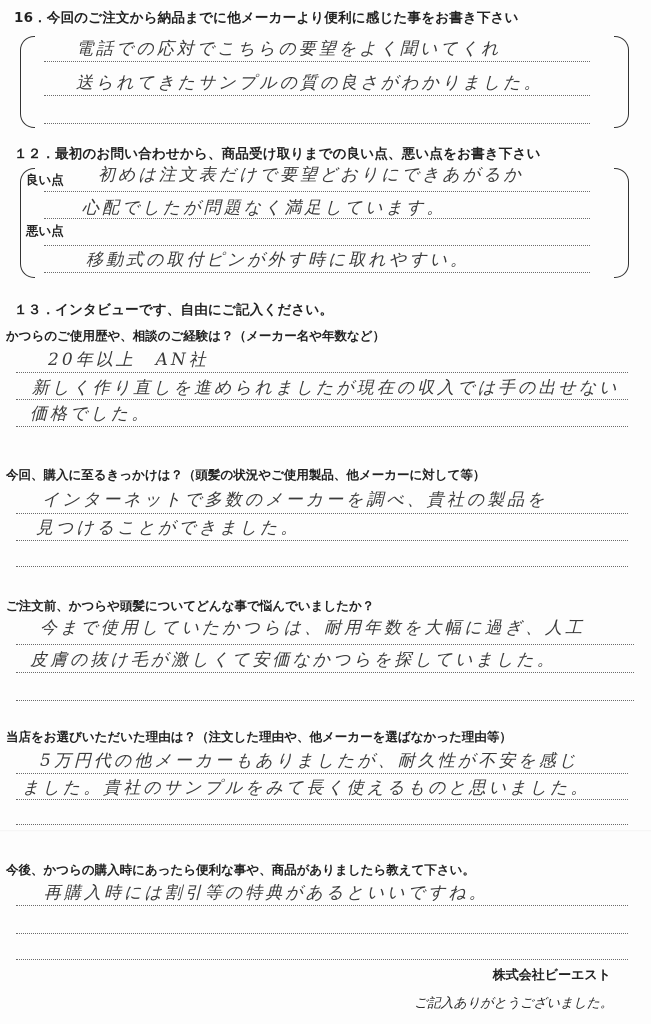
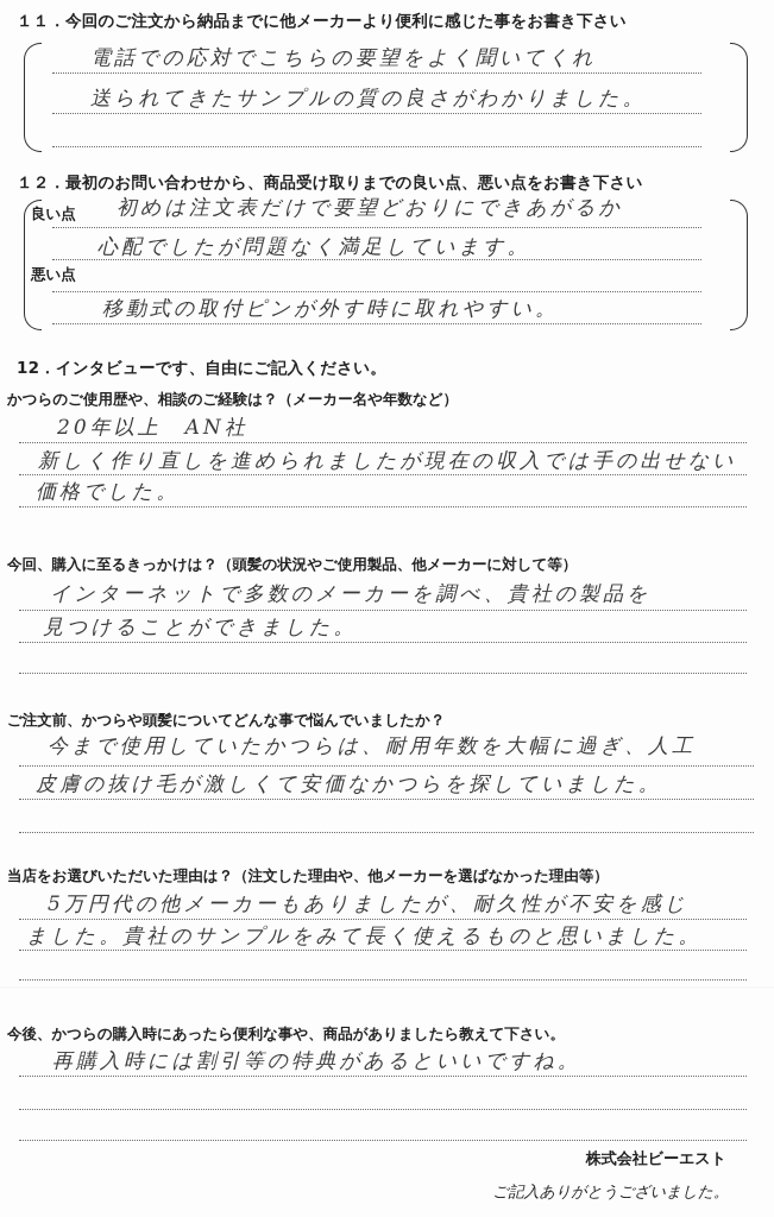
- 16．今回のご注文から納品までに他メーカーより便利に感じた事をお書き下さい
+ １１．今回のご注文から納品までに他メーカーより便利に感じた事をお書き下さい
  電話での応対でこちらの要望をよく聞いてくれ
  送られてきたサンプルの質の良さがわかりました。
  １２．最初のお問い合わせから、商品受け取りまでの良い点、悪い点をお書き下さい
  良い点
  初めは注文表だけで要望どおりにできあがるか
  心配でしたが問題なく満足しています。
  悪い点
  移動式の取付ピンが外す時に取れやすい。
- １３．インタビューです、自由にご記入ください。
+ 12．インタビューです、自由にご記入ください。
  かつらのご使用歴や、相談のご経験は？（メーカー名や年数など）
  20年以上 AN社
  新しく作り直しを進められましたが現在の収入では手の出せない
  価格でした。
  今回、購入に至るきっかけは？（頭髪の状況やご使用製品、他メーカーに対して等）
  インターネットで多数のメーカーを調べ、貴社の製品を
  見つけることができました。
  ご注文前、かつらや頭髪についてどんな事で悩んでいましたか？
  今まで使用していたかつらは、耐用年数を大幅に過ぎ、人工
  皮膚の抜け毛が激しくて安価なかつらを探していました。
  当店をお選びいただいた理由は？（注文した理由や、他メーカーを選ばなかった理由等）
  5万円代の他メーカーもありましたが、耐久性が不安を感じ
  ました。貴社のサンプルをみて長く使えるものと思いました。
  今後、かつらの購入時にあったら便利な事や、商品がありましたら教えて下さい。
  再購入時には割引等の特典があるといいですね。
  株式会社ビーエスト
  ご記入ありがとうございました。
